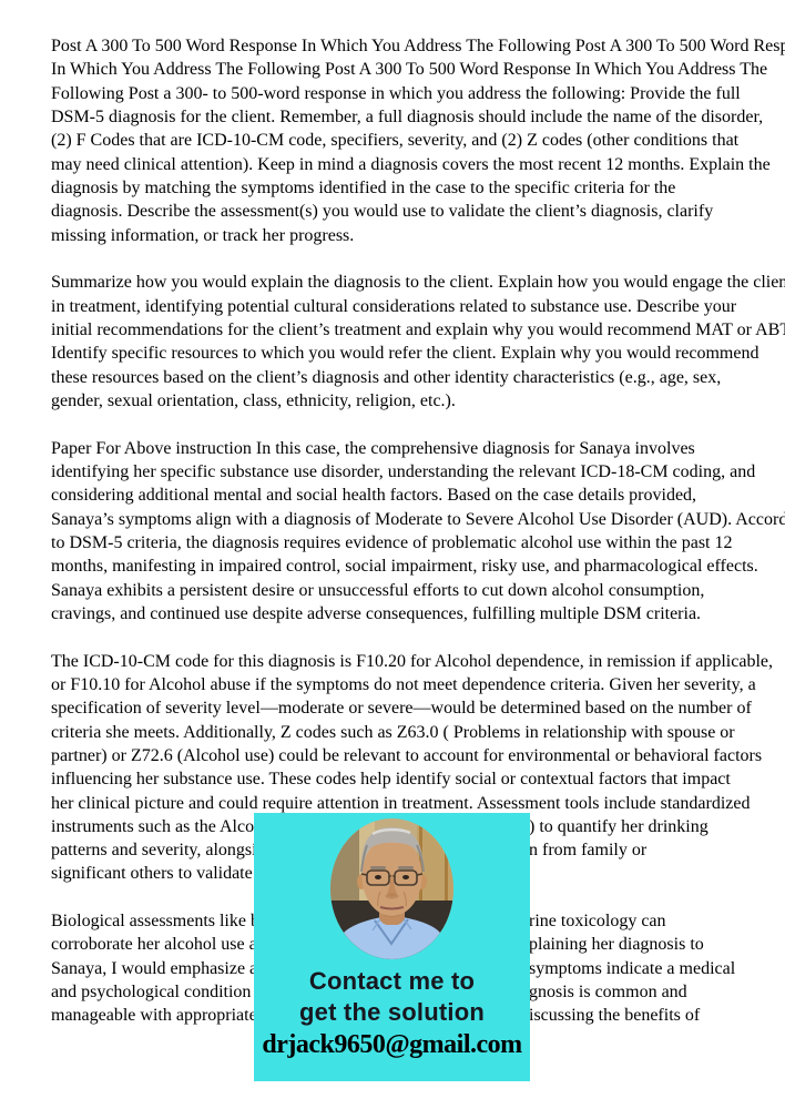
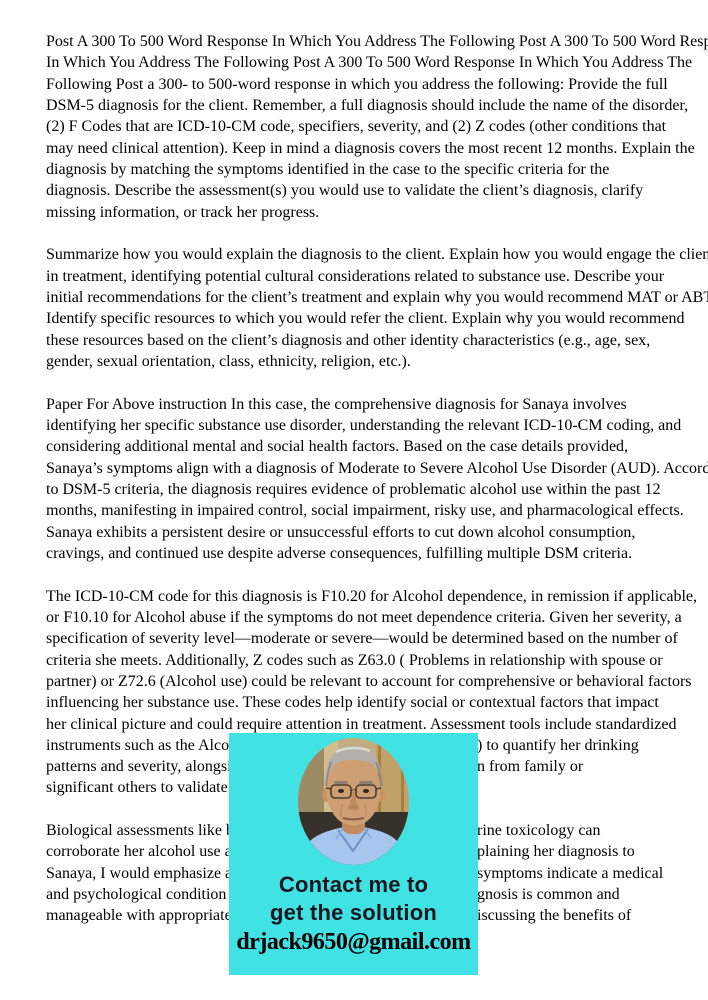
  Post A 300 To 500 Word Response In Which You Address The Following Post A 300 To 500 Word Resp
  In Which You Address The Following Post A 300 To 500 Word Response In Which You Address The
  Following Post a 300- to 500-word response in which you address the following: Provide the full
  DSM-5 diagnosis for the client. Remember, a full diagnosis should include the name of the disorder,
  (2) F Codes that are ICD-10-CM code, specifiers, severity, and (2) Z codes (other conditions that
  may need clinical attention). Keep in mind a diagnosis covers the most recent 12 months. Explain the
  diagnosis by matching the symptoms identified in the case to the specific criteria for the
  diagnosis. Describe the assessment(s) you would use to validate the client’s diagnosis, clarify
  missing information, or track her progress.
  Summarize how you would explain the diagnosis to the client. Explain how you would engage the clien
  in treatment, identifying potential cultural considerations related to substance use. Describe your
  initial recommendations for the client’s treatment and explain why you would recommend MAT or AB
  Identify specific resources to which you would refer the client. Explain why you would recommend
  these resources based on the client’s diagnosis and other identity characteristics (e.g., age, sex,
  gender, sexual orientation, class, ethnicity, religion, etc.).
  Paper For Above instruction In this case, the comprehensive diagnosis for Sanaya involves
- identifying her specific substance use disorder, understanding the relevant ICD-18-CM coding, and
+ identifying her specific substance use disorder, understanding the relevant ICD-10-CM coding, and
  considering additional mental and social health factors. Based on the case details provided,
  Sanaya’s symptoms align with a diagnosis of Moderate to Severe Alcohol Use Disorder (AUD). Accord
  to DSM-5 criteria, the diagnosis requires evidence of problematic alcohol use within the past 12
  months, manifesting in impaired control, social impairment, risky use, and pharmacological effects.
  Sanaya exhibits a persistent desire or unsuccessful efforts to cut down alcohol consumption,
  cravings, and continued use despite adverse consequences, fulfilling multiple DSM criteria.
  The ICD-10-CM code for this diagnosis is F10.20 for Alcohol dependence, in remission if applicable,
  or F10.10 for Alcohol abuse if the symptoms do not meet dependence criteria. Given her severity, a
  specification of severity level—moderate or severe—would be determined based on the number of
  criteria she meets. Additionally, Z codes such as Z63.0 ( Problems in relationship with spouse or
- partner) or Z72.6 (Alcohol use) could be relevant to account for environmental or behavioral factors
+ partner) or Z72.6 (Alcohol use) could be relevant to account for comprehensive or behavioral factors
  influencing her substance use. These codes help identify social or contextual factors that impact
  her clinical picture and could require attention in treatment. Assessment tools include standardized
  instruments such as the Alco
  ) to quantify her drinking
  patterns and severity, alongs
  n from family or
  significant others to validate
  Biological assessments like
  rine toxicology can
  corroborate her alcohol use
  plaining her diagnosis to
  Sanaya, I would emphasize
  symptoms indicate a medical
  and psychological condition
  gnosis is common and
  manageable with appropriat
  iscussing the benefits of
  Contact me to
  get the solution
  drjack9650@gmail.com
